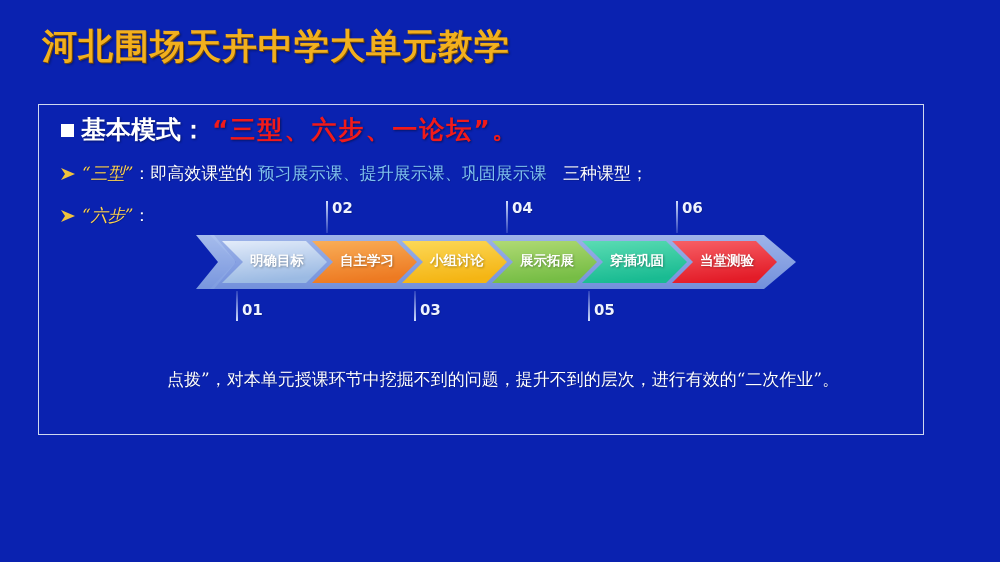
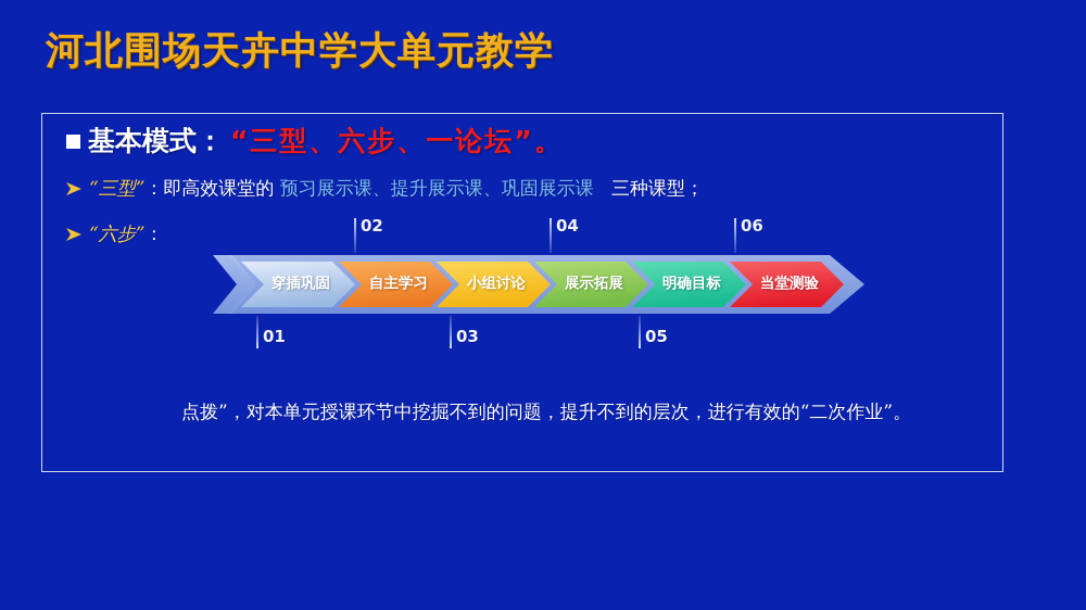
  河北围场天卉中学大单元教学
  基本模式：
  “三型、六步、一论坛”。
  “三型”：即高效课堂的 预习展示课、提升展示课、巩固展示课 三种课型；
  “六步”：
- 明确目标
+ 穿插巩固
  自主学习
  小组讨论
  展示拓展
- 穿插巩固
+ 明确目标
  当堂测验
  02
  04
  06
  01
  03
  05
  点拨”，对本单元授课环节中挖掘不到的问题，提升不到的层次，进行有效的“二次作业”。
